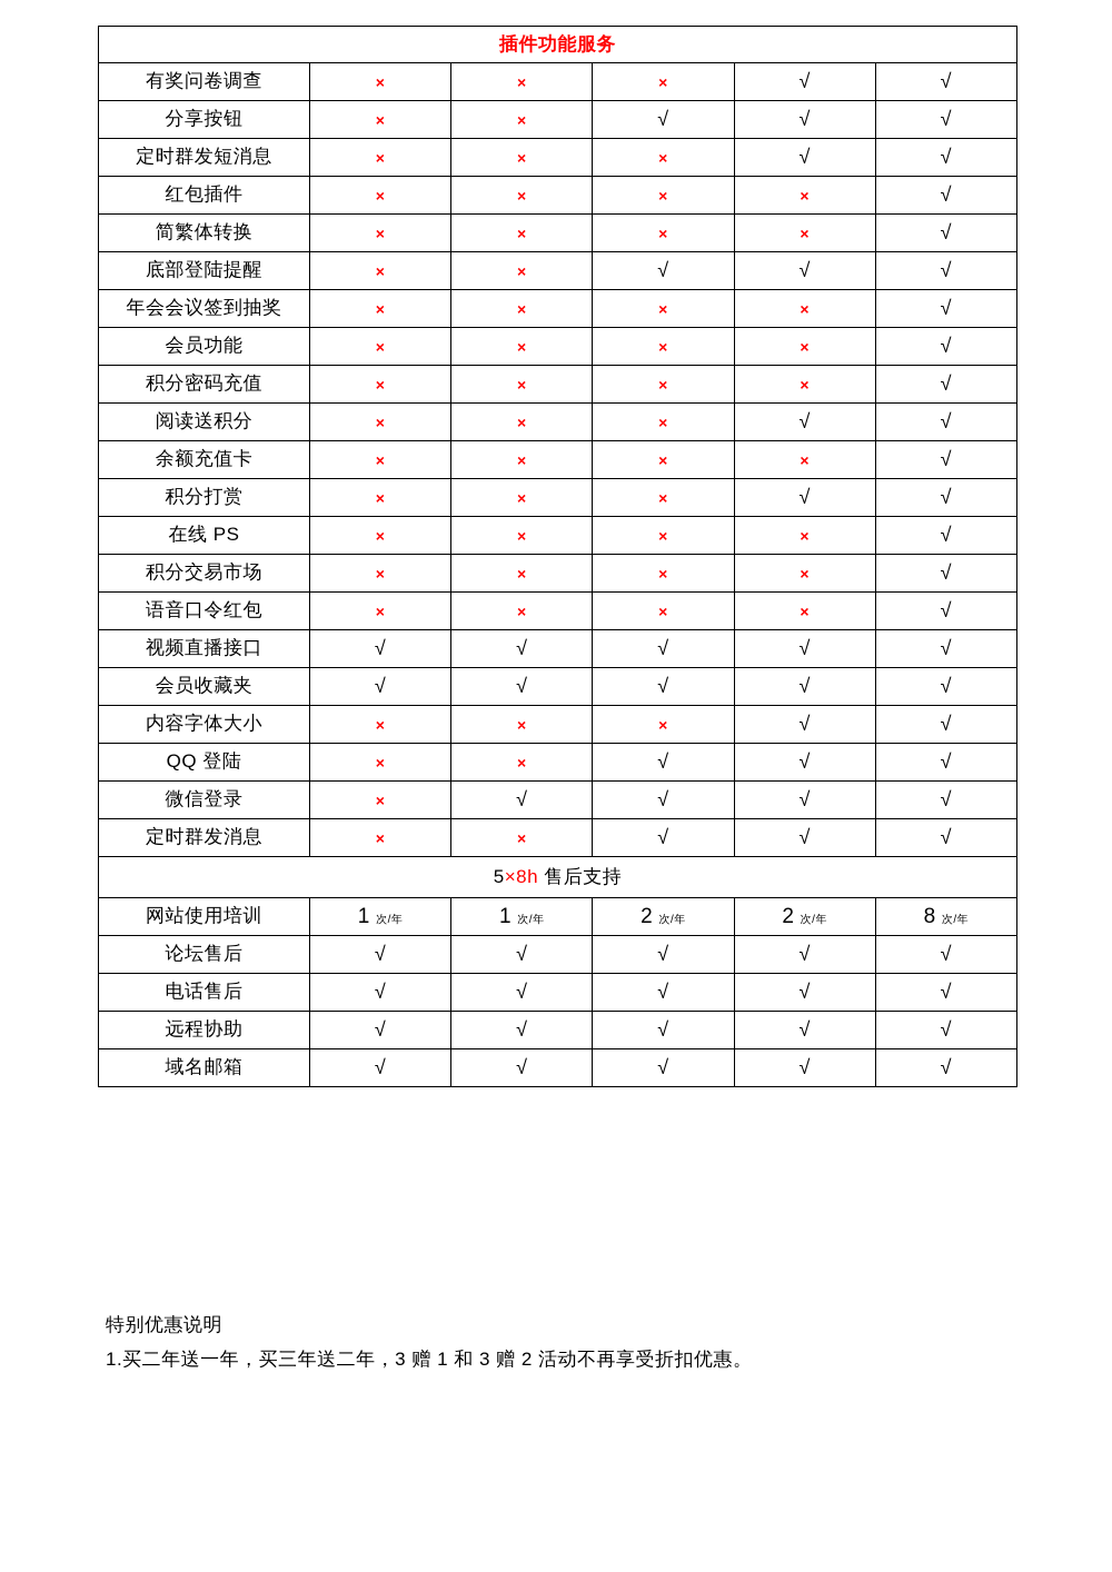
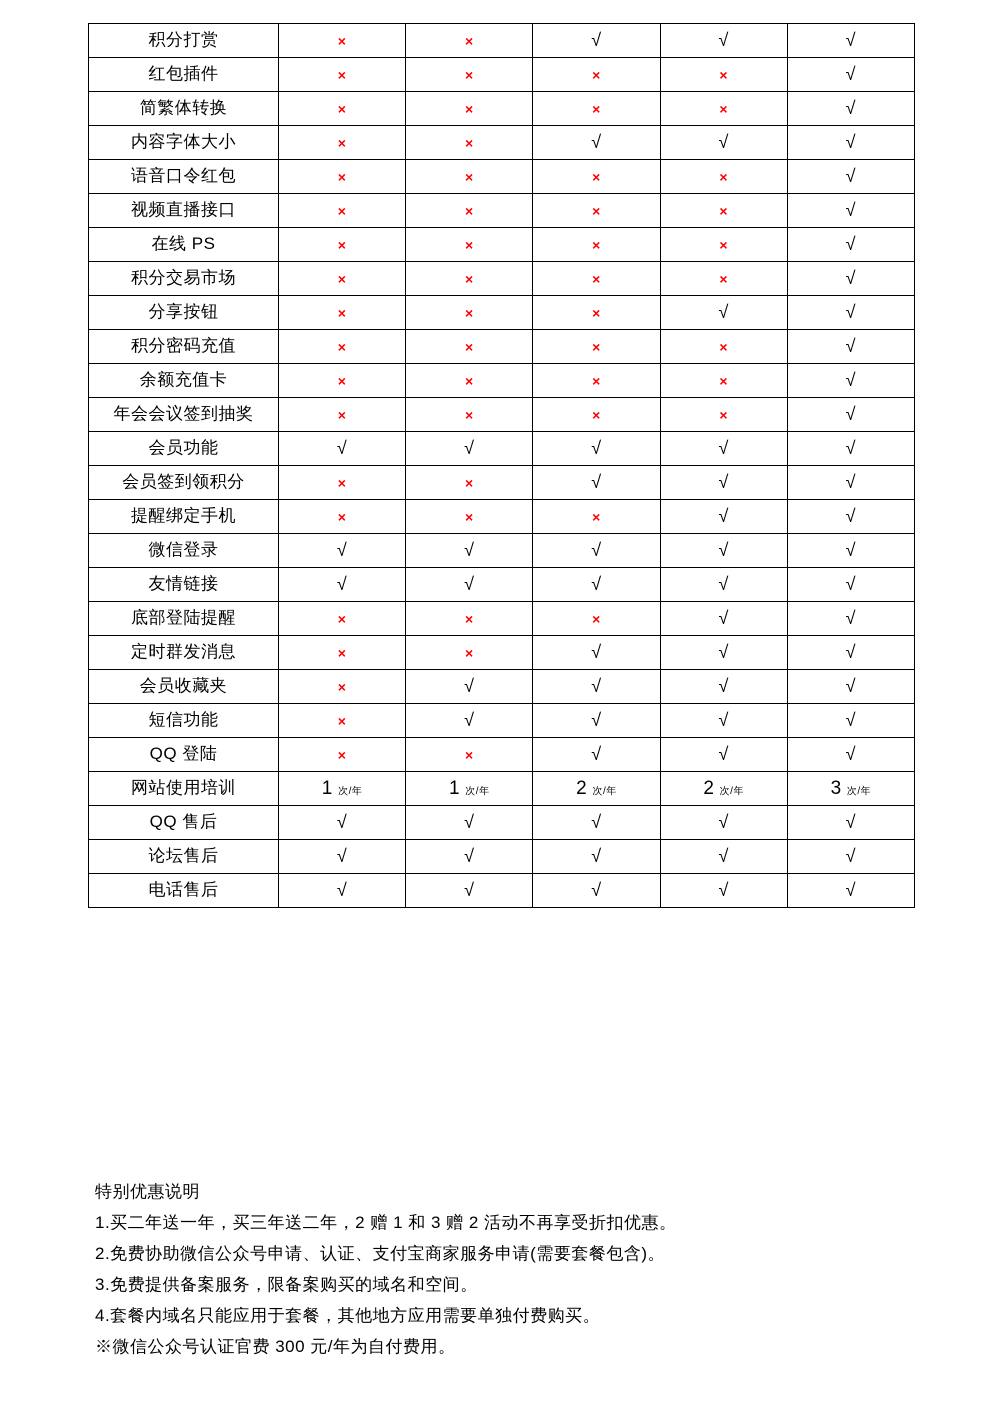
- 插件功能服务
- 有奖问卷调查	×	×	×	√	√
- 分享按钮	×	×	√	√	√
+ 积分打赏	×	×	√	√	√
- 定时群发短消息	×	×	×	√	√
  红包插件	×	×	×	×	√
  简繁体转换	×	×	×	×	√
- 底部登陆提醒	×	×	√	√	√
+ 内容字体大小	×	×	√	√	√
- 年会会议签到抽奖	×	×	×	×	√
+ 语音口令红包	×	×	×	×	√
- 会员功能	×	×	×	×	√
+ 视频直播接口	×	×	×	×	√
- 积分密码充值	×	×	×	×	√
+ 在线 PS	×	×	×	×	√
- 阅读送积分	×	×	×	√	√
- 余额充值卡	×	×	×	×	√
+ 积分交易市场	×	×	×	×	√
- 积分打赏	×	×	×	√	√
+ 分享按钮	×	×	×	√	√
- 在线 PS	×	×	×	×	√
+ 积分密码充值	×	×	×	×	√
- 积分交易市场	×	×	×	×	√
+ 余额充值卡	×	×	×	×	√
- 语音口令红包	×	×	×	×	√
+ 年会会议签到抽奖	×	×	×	×	√
- 视频直播接口	√	√	√	√	√
+ 会员功能	√	√	√	√	√
+ 会员签到领积分	×	×	√	√	√
+ 提醒绑定手机	×	×	×	√	√
- 会员收藏夹	√	√	√	√	√
+ 微信登录	√	√	√	√	√
+ 友情链接	√	√	√	√	√
- 内容字体大小	×	×	×	√	√
+ 底部登陆提醒	×	×	×	√	√
- QQ 登陆	×	×	√	√	√
+ 定时群发消息	×	×	√	√	√
- 微信登录	×	√	√	√	√
+ 会员收藏夹	×	√	√	√	√
+ 短信功能	×	√	√	√	√
- 定时群发消息	×	×	√	√	√
+ QQ 登陆	×	×	√	√	√
- 5×8h 售后支持
- 网站使用培训	1 次/年	1 次/年	2 次/年	2 次/年	8 次/年
+ 网站使用培训	1 次/年	1 次/年	2 次/年	2 次/年	3 次/年
+ QQ 售后	√	√	√	√	√
  论坛售后	√	√	√	√	√
  电话售后	√	√	√	√	√
- 远程协助	√	√	√	√	√
- 域名邮箱	√	√	√	√	√
  特别优惠说明
- 1.买二年送一年，买三年送二年，3 赠 1 和 3 赠 2 活动不再享受折扣优惠。
+ 1.买二年送一年，买三年送二年，2 赠 1 和 3 赠 2 活动不再享受折扣优惠。
+ 2.免费协助微信公众号申请、认证、支付宝商家服务申请(需要套餐包含)。
+ 3.免费提供备案服务，限备案购买的域名和空间。
+ 4.套餐内域名只能应用于套餐，其他地方应用需要单独付费购买。
+ ※微信公众号认证官费 300 元/年为自付费用。
